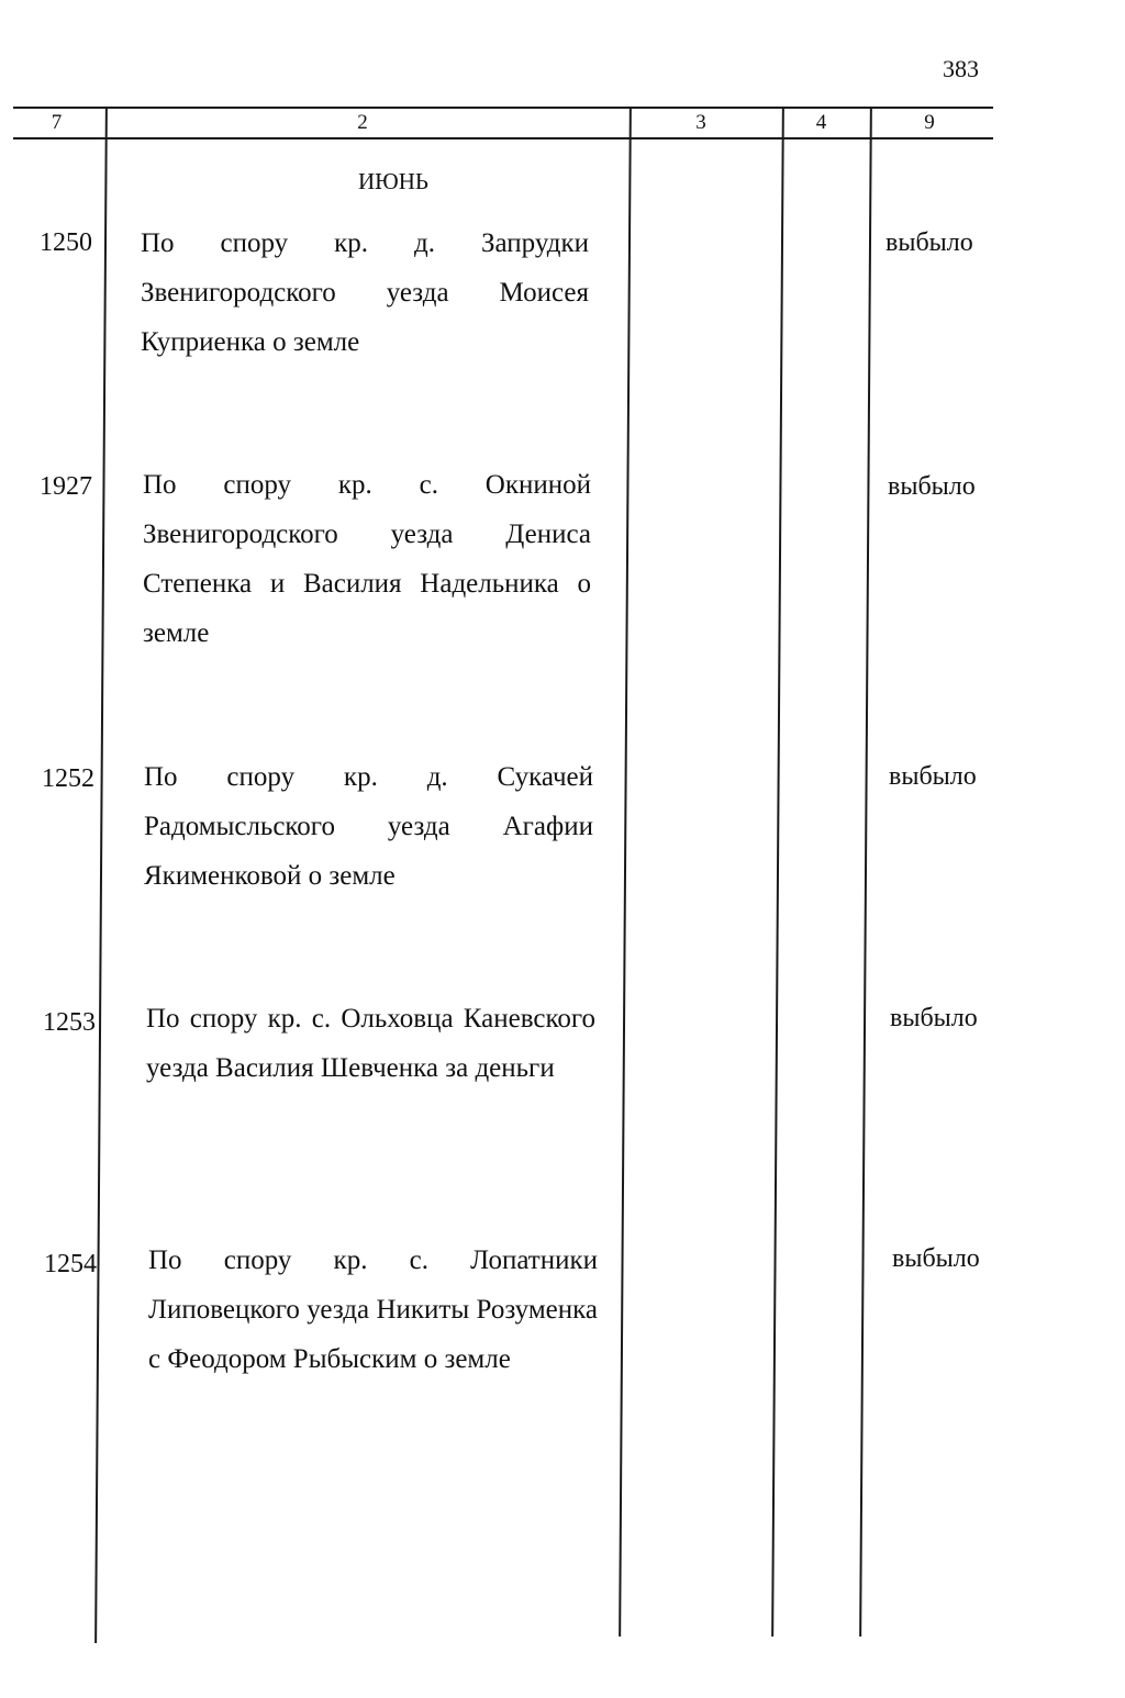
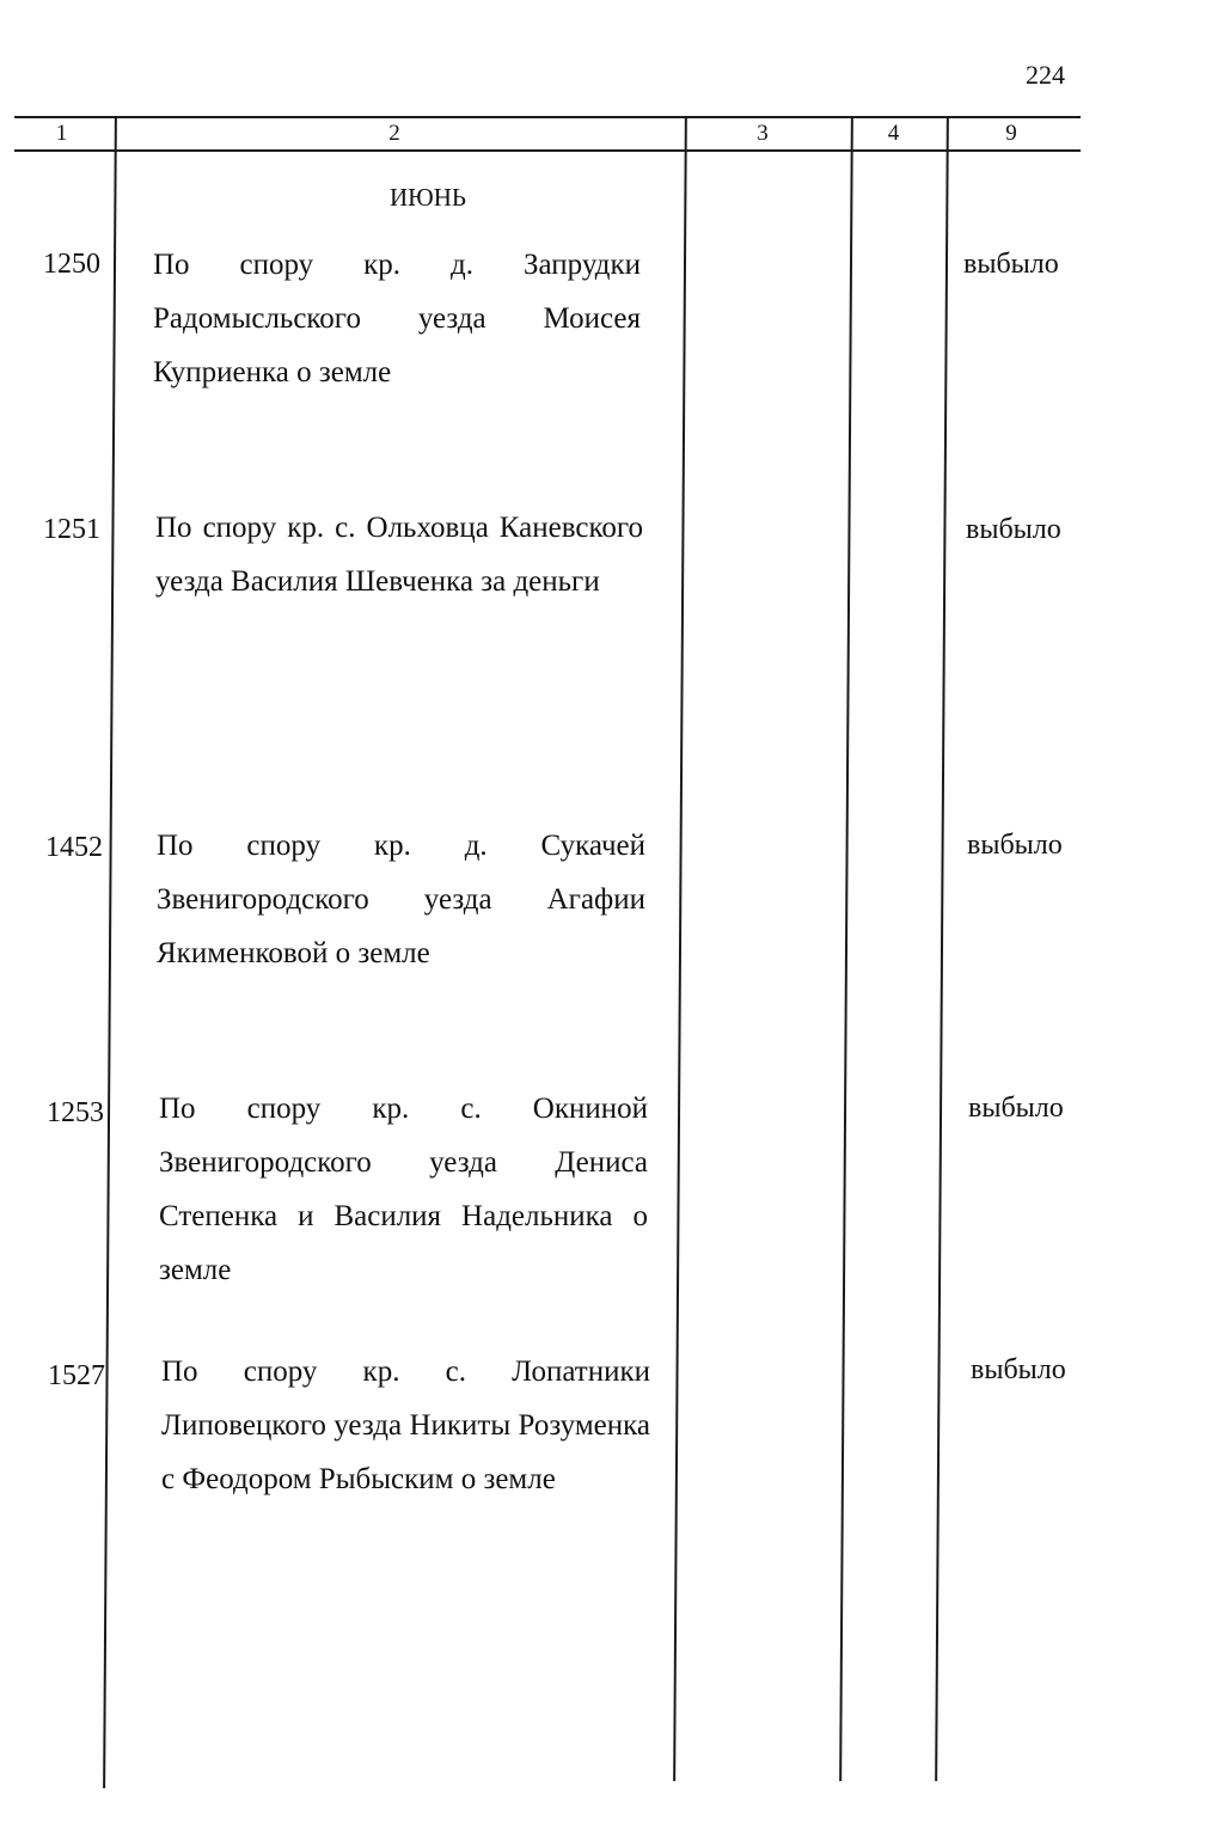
- 383
+ 224
- 7
+ 1
  2
  3
  4
  9
  ИЮНЬ
  1250
- По спору кр. д. Запрудки Звенигородского уезда Моисея Куприенка о земле
+ По спору кр. д. Запрудки Радомысльского уезда Моисея Куприенка о земле
  выбыло
- 1927
+ 1251
- По спору кр. с. Окниной Звенигородского уезда Дениса Степенка и Василия Надельника о земле
+ По спору кр. с. Ольховца Каневского уезда Василия Шевченка за деньги
  выбыло
- 1252
+ 1452
- По спору кр. д. Сукачей Радомысльского уезда Агафии Якименковой о земле
+ По спору кр. д. Сукачей Звенигородского уезда Агафии Якименковой о земле
  выбыло
  1253
- По спору кр. с. Ольховца Каневского уезда Василия Шевченка за деньги
+ По спору кр. с. Окниной Звенигородского уезда Дениса Степенка и Василия Надельника о земле
  выбыло
- 1254
+ 1527
  По спору кр. с. Лопатники Липовецкого уезда Никиты Розуменка с Феодором Рыбыским о земле
  выбыло
